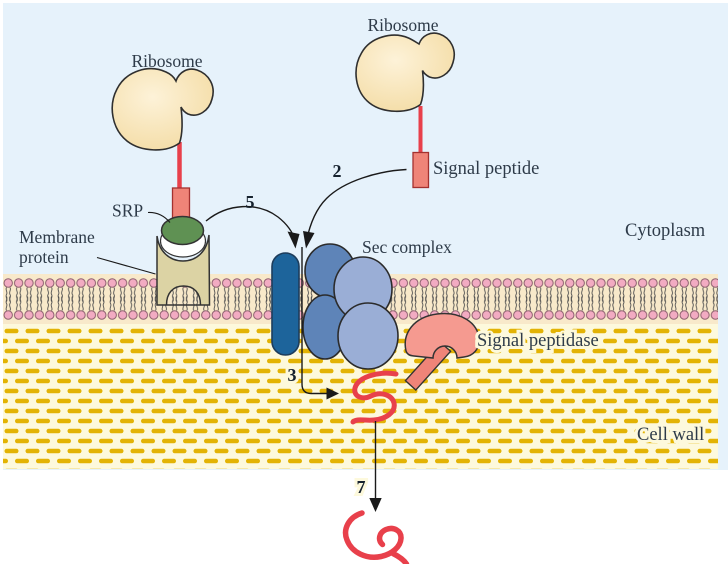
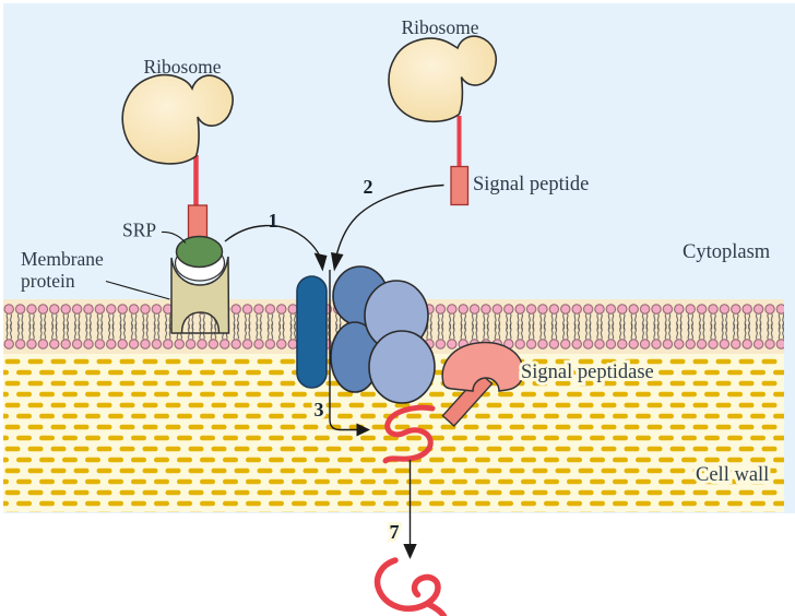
  Ribosome
  Ribosome
  Signal peptide
  SRP
  Membrane
  protein
  Cytoplasm
- Sec complex
  Signal peptidase
  Cell wall
- 5
+ 1
  2
  3
  7
